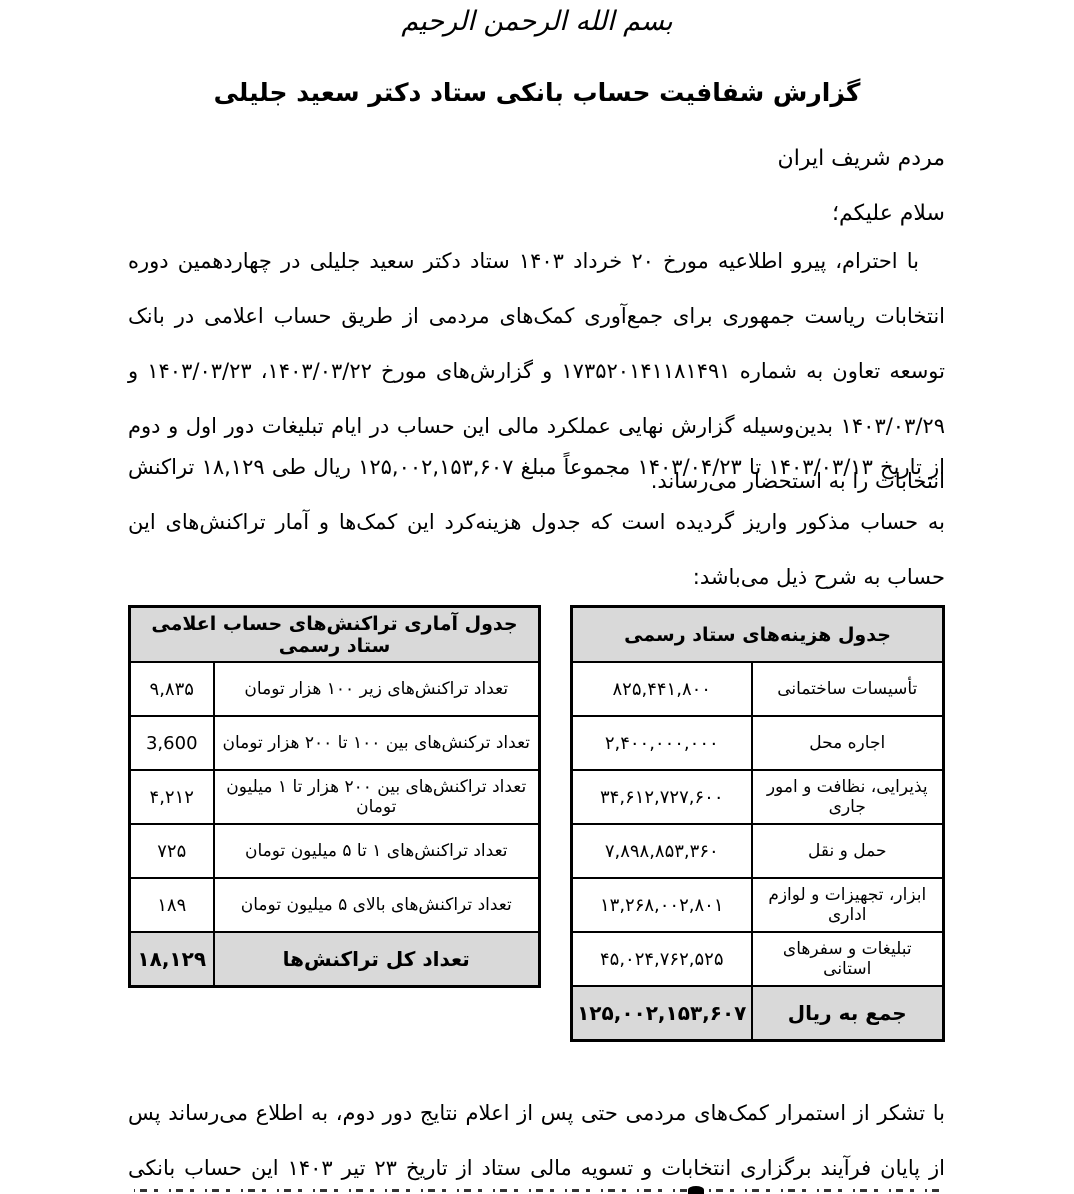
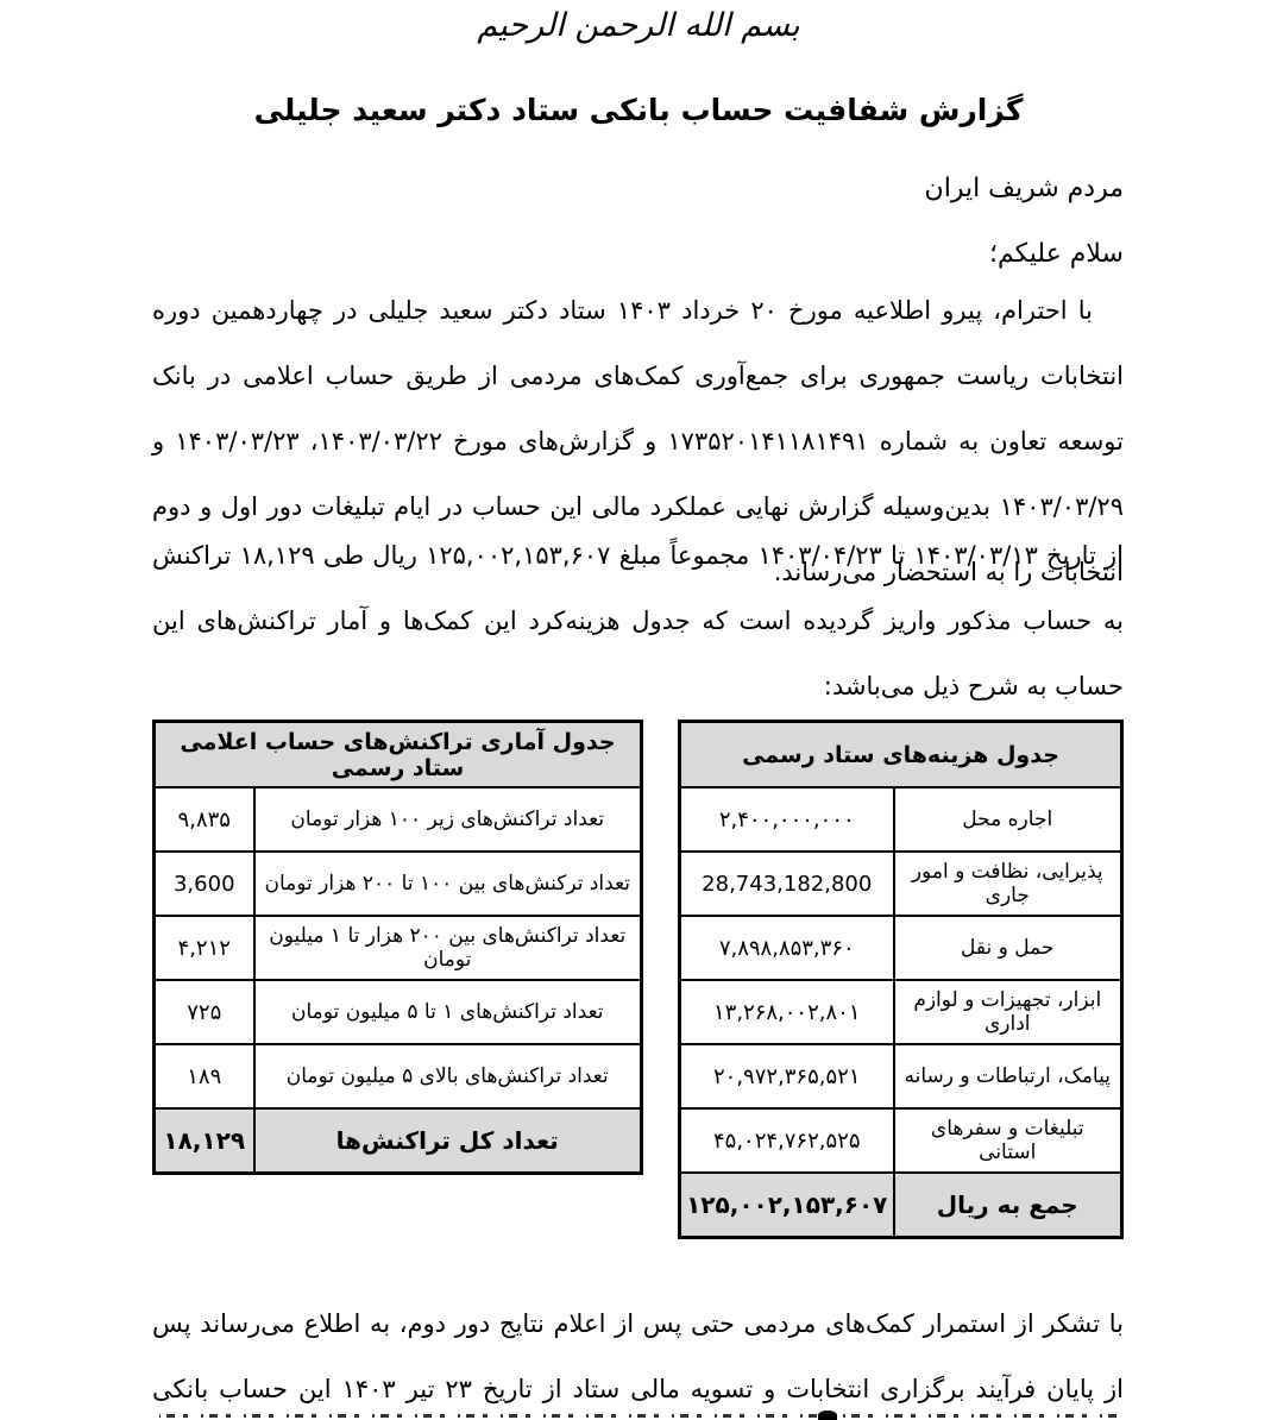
  بسم الله الرحمن الرحیم
  گزارش شفافیت حساب بانکی ستاد دکتر سعید جلیلی
  مردم شریف ایران
  سلام علیکم؛
  با احترام، پیرو اطلاعیه مورخ ۲۰ خرداد ۱۴۰۳ ستاد دکتر سعید جلیلی در چهاردهمین دوره انتخابات ریاست جمهوری برای جمع‌آوری کمک‌های مردمی از طریق حساب اعلامی در بانک توسعه تعاون به شماره ۱۷۳۵۲۰۱۴۱۱۸۱۴۹۱ و گزارش‌های مورخ ۱۴۰۳/۰۳/۲۲، ۱۴۰۳/۰۳/۲۳ و ۱۴۰۳/۰۳/۲۹ بدین‌وسیله گزارش نهایی عملکرد مالی این حساب در ایام تبلیغات دور اول و دوم انتخابات را به استحضار می‌رساند.
  از تاریخ ۱۴۰۳/۰۳/۱۳ تا ۱۴۰۳/۰۴/۲۳ مجموعاً مبلغ ۱۲۵,۰۰۲,۱۵۳,۶۰۷ ریال طی ۱۸,۱۲۹ تراکنش به حساب مذکور واریز گردیده است که جدول هزینه‌کرد این کمک‌ها و آمار تراکنش‌های این حساب به شرح ذیل می‌باشد:
  جدول هزینههای ستاد رسمی
- تأسیسات ساختمانی	۸۲۵,۴۴۱,۸۰۰
  اجاره محل	۲,۴۰۰,۰۰۰,۰۰۰
- پذیرایی، نظافت و امور جاری	۳۴,۶۱۲,۷۲۷,۶۰۰
+ پذیرایی، نظافت و امور جاری	28,743,182,800
  حمل و نقل	۷,۸۹۸,۸۵۳,۳۶۰
  ابزار، تجهیزات و لوازم اداری	۱۳,۲۶۸,۰۰۲,۸۰۱
+ پیامک، ارتباطات و رسانه	۲۰,۹۷۲,۳۶۵,۵۲۱
  تبلیغات و سفرهای استانی	۴۵,۰۲۴,۷۶۲,۵۲۵
  جمع به ریال	۱۲۵,۰۰۲,۱۵۳,۶۰۷
  جدول آماری تراکنش‌های حساب اعلامی ستاد رسمی
  تعداد تراکنش‌های زیر ۱۰۰ هزار تومان	۹,۸۳۵
  تعداد ترکنش‌های بین ۱۰۰ تا ۲۰۰ هزار تومان	3,600
  تعداد تراکنش‌های بین ۲۰۰ هزار تا ۱ میلیون تومان	۴,۲۱۲
  تعداد تراکنش‌های ۱ تا ۵ میلیون تومان	۷۲۵
  تعداد تراکنش‌های بالای ۵ میلیون تومان	۱۸۹
  تعداد کل تراکنش‌ها	۱۸,۱۲۹
  با تشکر از استمرار کمک‌های مردمی حتی پس از اعلام نتایج دور دوم، به اطلاع می‌رساند پس از پایان فرآیند برگزاری انتخابات و تسویه مالی ستاد از تاریخ ۲۳ تیر ۱۴۰۳ این حساب بانکی
